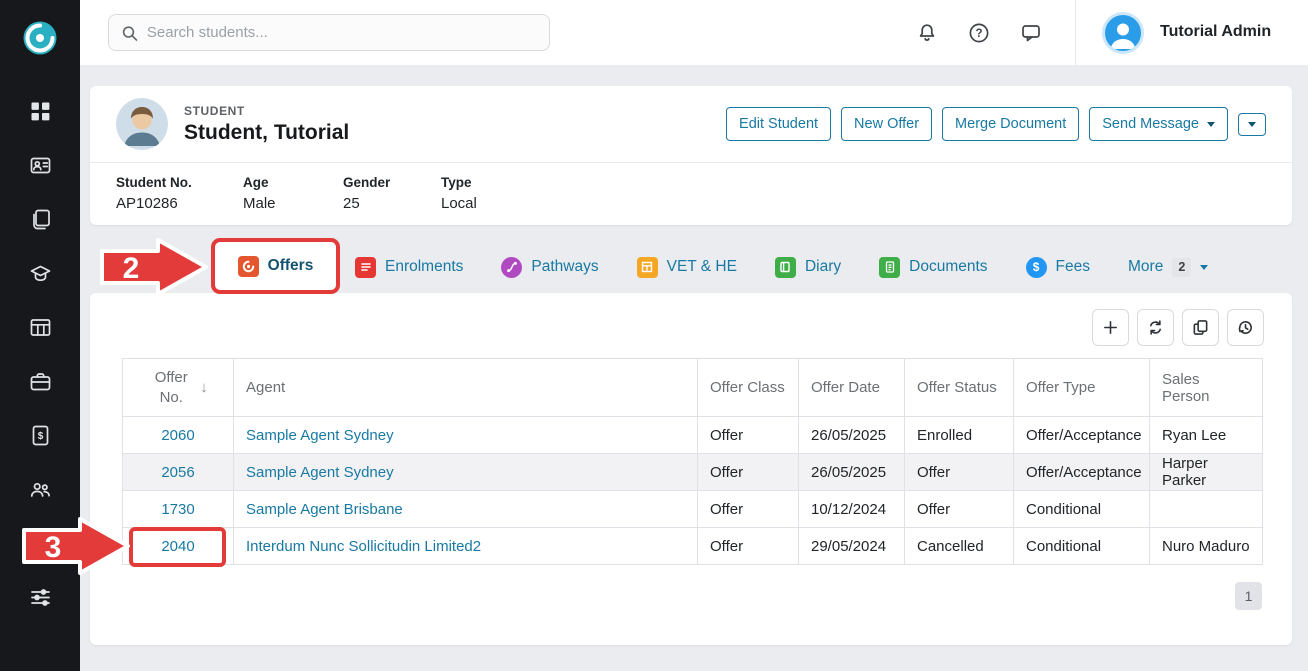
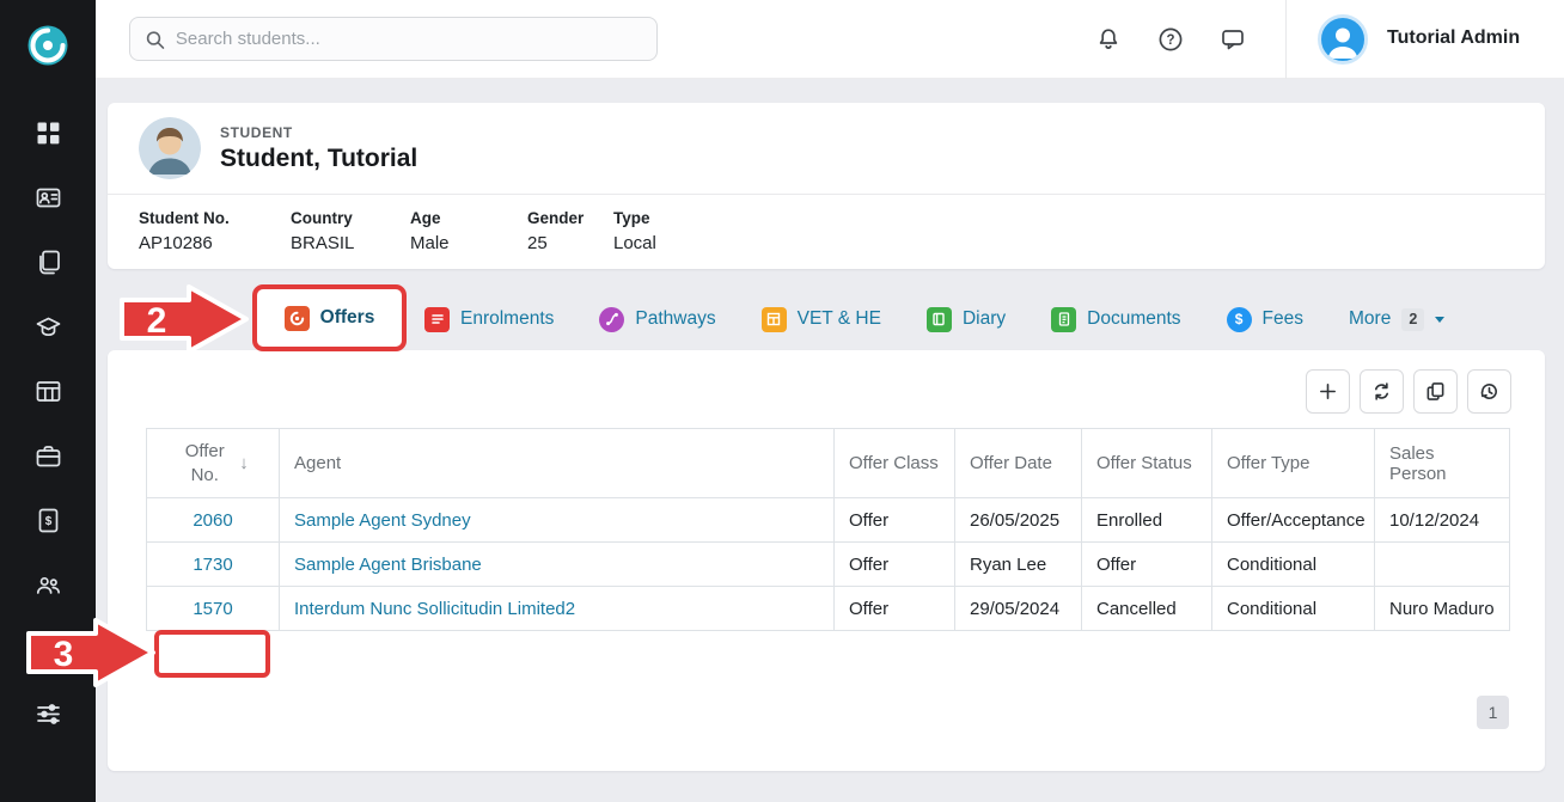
  $
  Search students...
  ?
  Tutorial Admin
  STUDENT
  Student, Tutorial
- Edit Student
- New Offer
- Merge Document
- Send Message
  Student No.
  AP10286
+ Country
+ BRASIL
  Age
  Male
  Gender
  25
  Type
  Local
  Offers
  Enrolments
  Pathways
  VET & HE
  Diary
  Documents
  $
  Fees
  More
  2
  Offer No.↓	Agent	Offer Class	Offer Date	Offer Status	Offer Type	Sales Person
- 2060	Sample Agent Sydney	Offer	26/05/2025	Enrolled	Offer/Acceptance	Ryan Lee
+ 2060	Sample Agent Sydney	Offer	26/05/2025	Enrolled	Offer/Acceptance	10/12/2024
- 2056	Sample Agent Sydney	Offer	26/05/2025	Offer	Offer/Acceptance	Harper Parker
- 1730	Sample Agent Brisbane	Offer	10/12/2024	Offer	Conditional
+ 1730	Sample Agent Brisbane	Offer	Ryan Lee	Offer	Conditional
- 2040	Interdum Nunc Sollicitudin Limited2	Offer	29/05/2024	Cancelled	Conditional	Nuro Maduro
+ 1570	Interdum Nunc Sollicitudin Limited2	Offer	29/05/2024	Cancelled	Conditional	Nuro Maduro
  1
  2
  3
